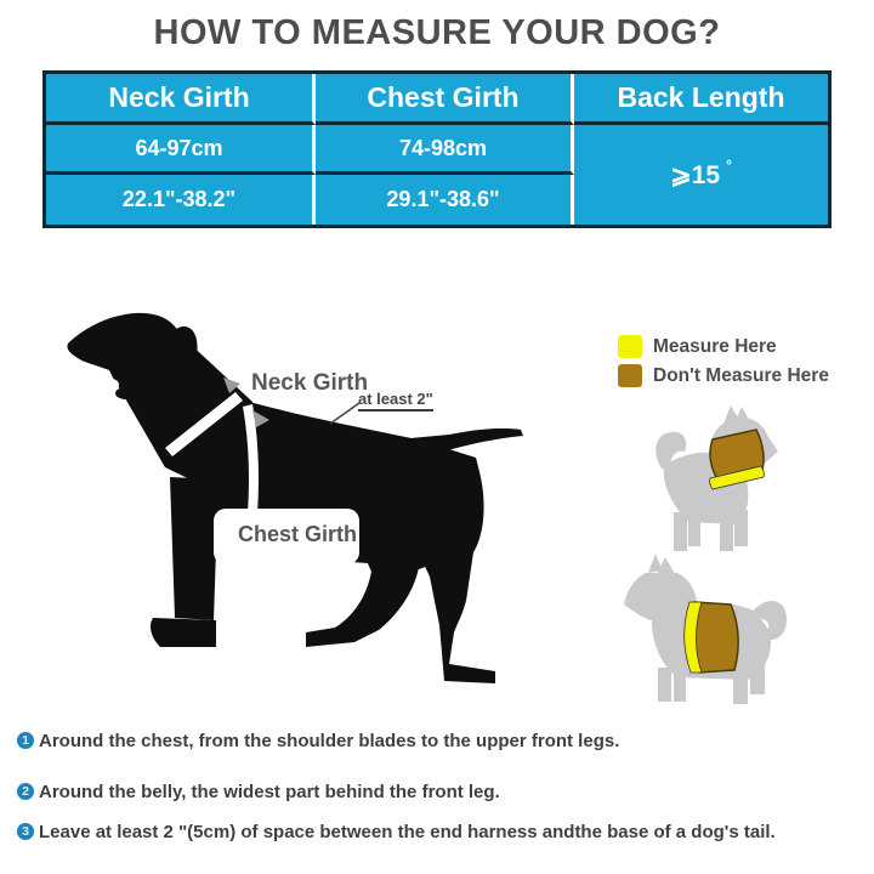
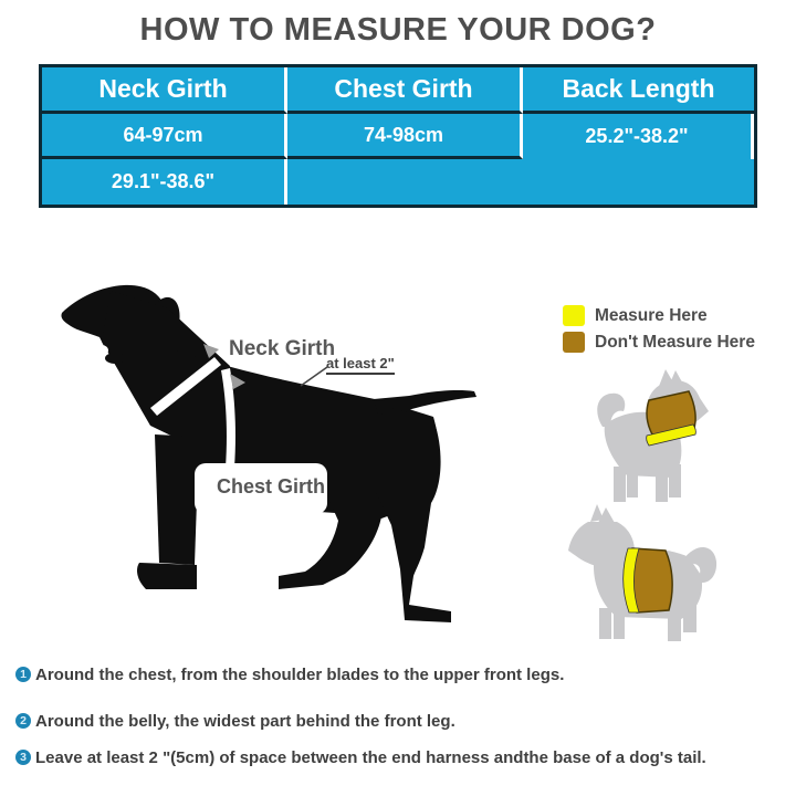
  HOW TO MEASURE YOUR DOG?
  Neck Girth
  Chest Girth
  Back Length
  64-97cm
  74-98cm
- ⩾15
- °
- 22.1"-38.2"
+ 25.2"-38.2"
  29.1"-38.6"
  Neck Girth
  at least 2"
  Chest Girth
  Measure Here
  Don't Measure Here
  1
  Around the chest, from the shoulder blades to the upper front legs.
  2
  Around the belly, the widest part behind the front leg.
  3
  Leave at least 2 "(5cm) of space between the end harness andthe base of a dog's tail.
